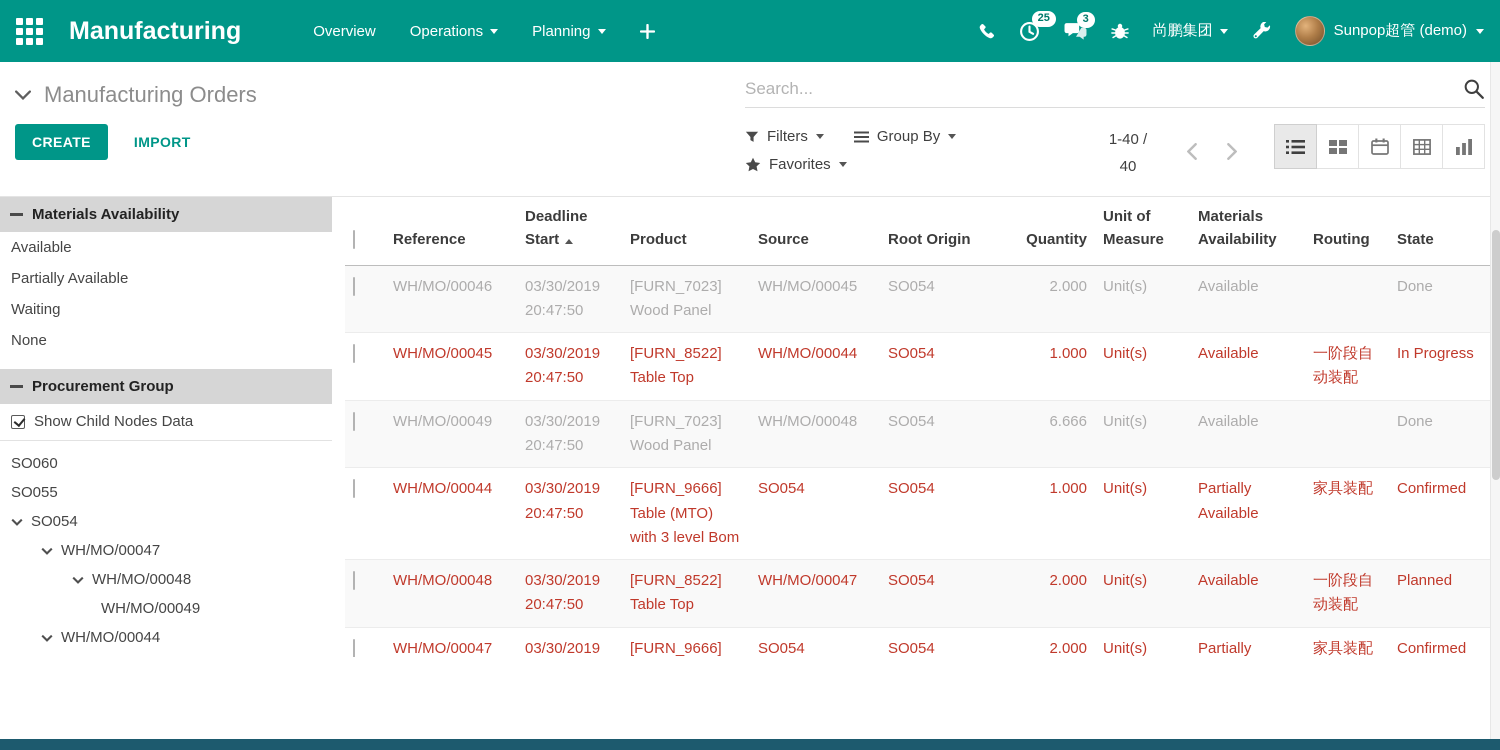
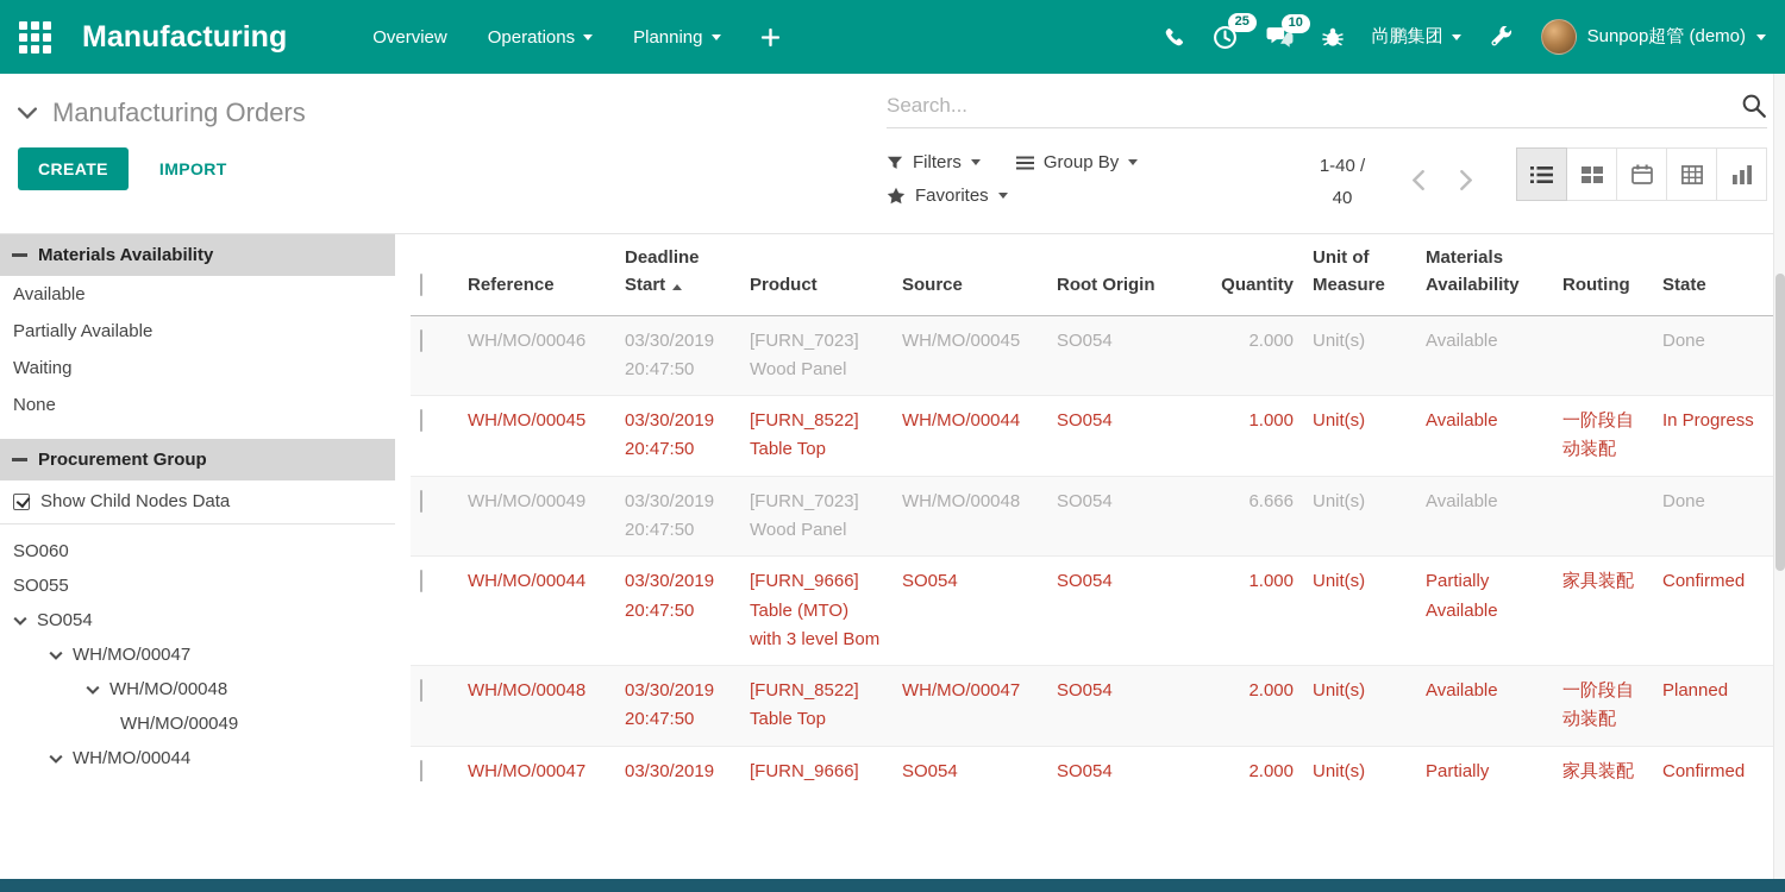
  Manufacturing
  Overview
  Operations
  Planning
  25
- 3
+ 10
  尚鹏集团
  Sunpop超管 (demo)
  Manufacturing Orders
  Search...
  CREATE
  IMPORT
  Filters
  Group By
  Favorites
  1-40 / 40
  Materials Availability
  Available
  Partially Available
  Waiting
  None
  Procurement Group
  Show Child Nodes Data
  SO060
  SO055
  SO054
  WH/MO/00047
  WH/MO/00048
  WH/MO/00049
  WH/MO/00044
  	Reference	Deadline Start	Product	Source	Root Origin	Quantity	Unit of Measure	Materials Availability	Routing	State
  	WH/MO/00046	03/30/2019 20:47:50	[FURN_7023] Wood Panel	WH/MO/00045	SO054	2.000	Unit(s)	Available		Done
  	WH/MO/00045	03/30/2019 20:47:50	[FURN_8522] Table Top	WH/MO/00044	SO054	1.000	Unit(s)	Available	一阶段自动装配	In Progress
  	WH/MO/00049	03/30/2019 20:47:50	[FURN_7023] Wood Panel	WH/MO/00048	SO054	6.666	Unit(s)	Available		Done
  	WH/MO/00044	03/30/2019 20:47:50	[FURN_9666] Table (MTO) with 3 level Bom	SO054	SO054	1.000	Unit(s)	Partially Available	家具装配	Confirmed
  	WH/MO/00048	03/30/2019 20:47:50	[FURN_8522] Table Top	WH/MO/00047	SO054	2.000	Unit(s)	Available	一阶段自动装配	Planned
